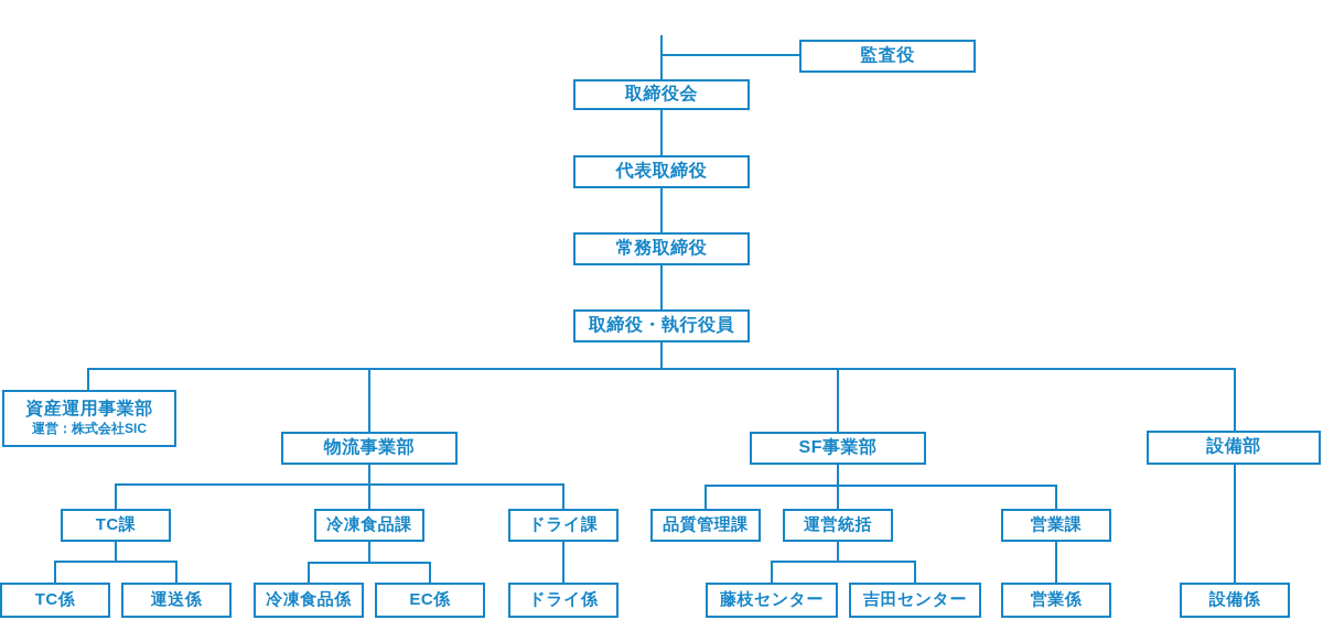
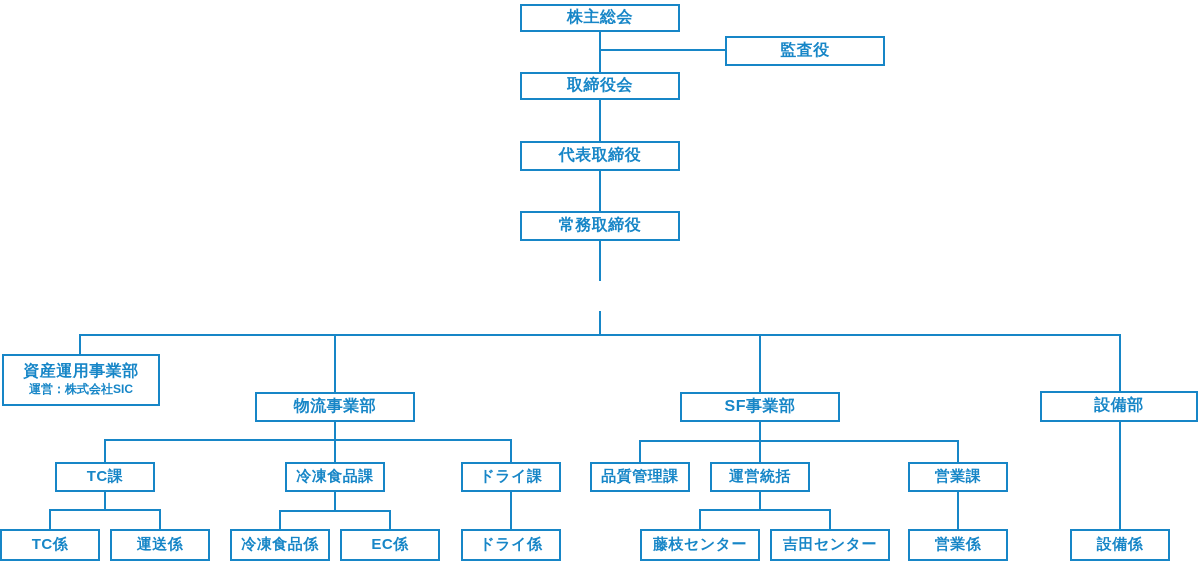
+ 株主総会
  監査役
  取締役会
  代表取締役
  常務取締役
- 取締役・執行役員
  資産運用事業部
  運営：株式会社SIC
  物流事業部
  SF事業部
  設備部
  TC課
  冷凍食品課
  ドライ課
  品質管理課
  運営統括
  営業課
  TC係
  運送係
  冷凍食品係
  EC係
  ドライ係
  藤枝センター
  吉田センター
  営業係
  設備係
